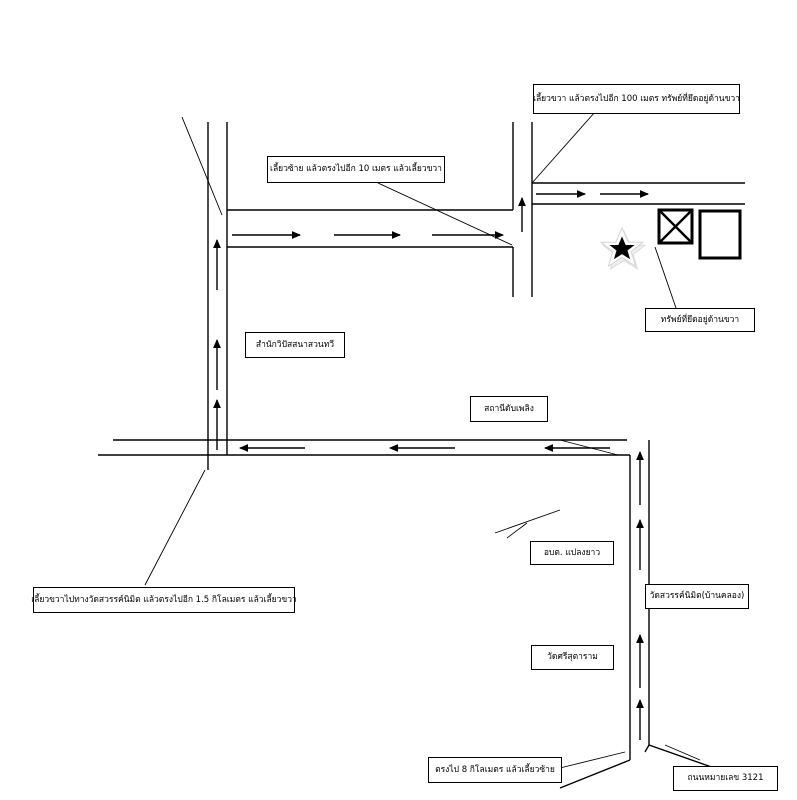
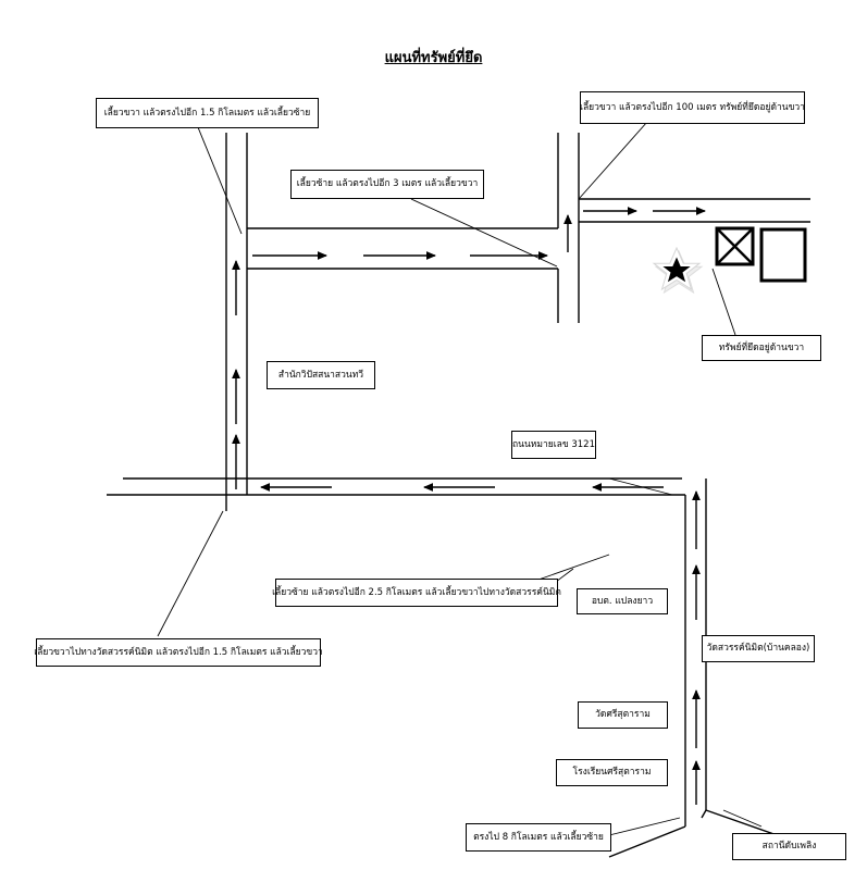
+ แผนที่ทรัพย์ที่ยึด
+ เลี้ยวขวา แล้วตรงไปอีก 1.5 กิโลเมตร แล้วเลี้ยวซ้าย
  เลี้ยวขวา แล้วตรงไปอีก 100 เมตร ทรัพย์ที่ยึดอยู่ด้านขวา
- เลี้ยวซ้าย แล้วตรงไปอีก 10 เมตร แล้วเลี้ยวขวา
+ เลี้ยวซ้าย แล้วตรงไปอีก 3 เมตร แล้วเลี้ยวขวา
  ทรัพย์ที่ยึดอยู่ด้านขวา
  สำนักวิปัสสนาสวนทวี
- สถานีดับเพลิง
+ ถนนหมายเลข 3121
+ เลี้ยวซ้าย แล้วตรงไปอีก 2.5 กิโลเมตร แล้วเลี้ยวขวาไปทางวัดสวรรค์นิมิต
  เลี้ยวขวาไปทางวัดสวรรค์นิมิต แล้วตรงไปอีก 1.5 กิโลเมตร แล้วเลี้ยวขวา
  อบต. แปลงยาว
  วัดสวรรค์นิมิต(บ้านคลอง)
  วัดศรีสุตาราม
+ โรงเรียนศรีสุตาราม
  ตรงไป 8 กิโลเมตร แล้วเลี้ยวซ้าย
- ถนนหมายเลข 3121
+ สถานีดับเพลิง
